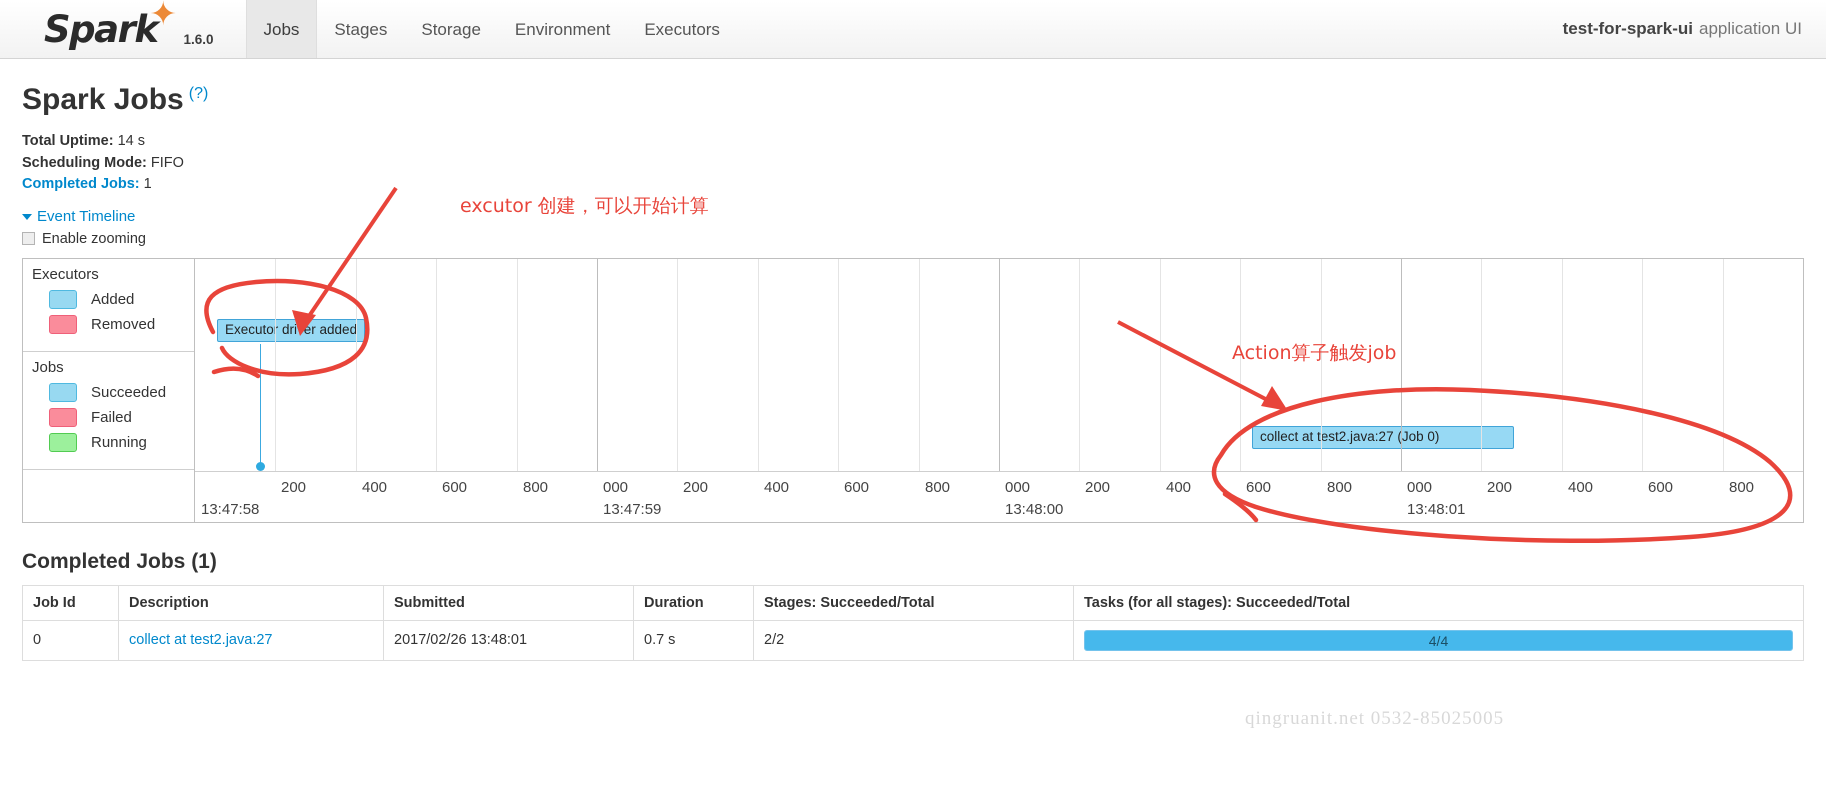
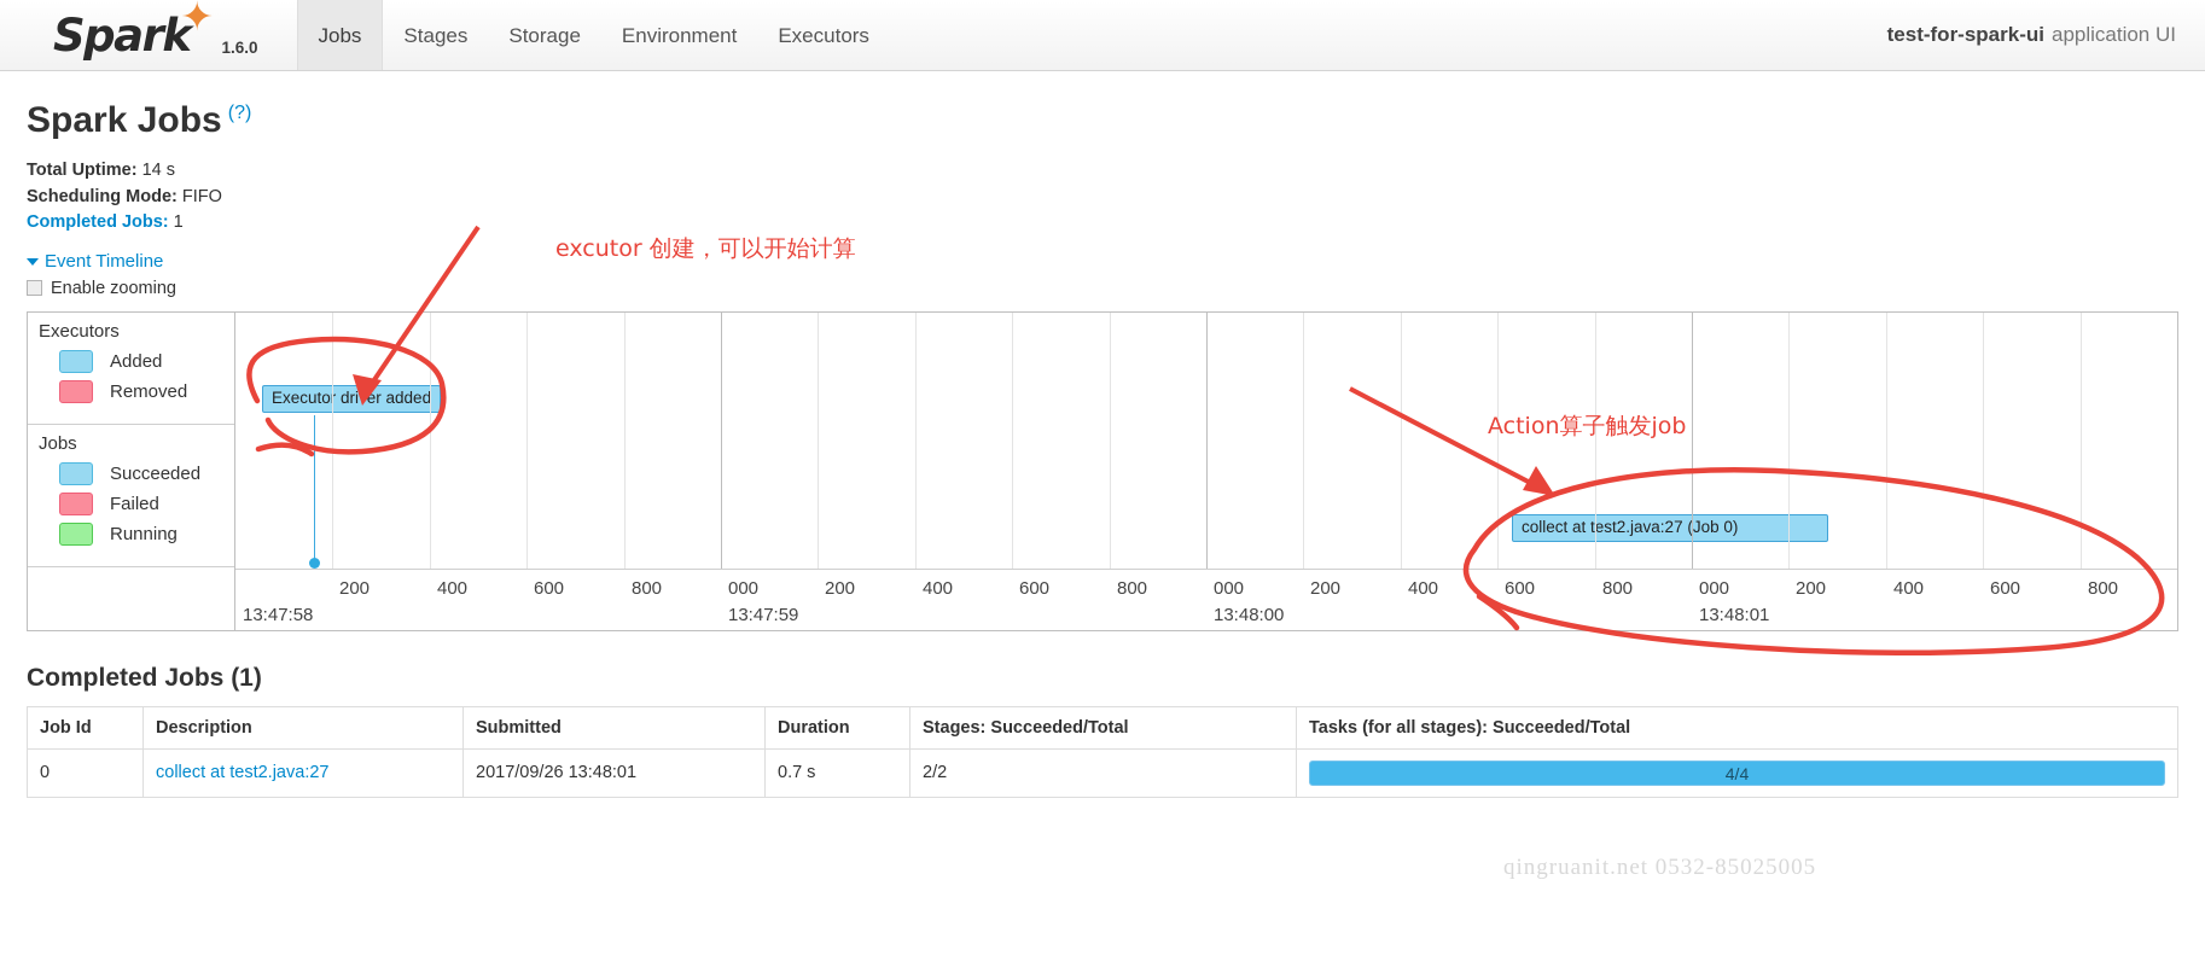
  Spark
  ✦
  1.6.0
  Jobs
  Stages
  Storage
  Environment
  Executors
  test-for-spark-ui
  application UI
  Spark Jobs (?)
  Total Uptime: 14 s
  Scheduling Mode: FIFO
  Completed Jobs: 1
  Event Timeline
  Enable zooming
  Executors
  Added
  Removed
  Jobs
  Succeeded
  Failed
  Running
  Executor drier added
  collect at test2.java:27 (Job 0)
  200
  400
  600
  800
  000
  200
  400
  600
  800
  000
  200
  400
  600
  800
  000
  200
  400
  600
  800
  13:47:58
  13:47:59
  13:48:00
  13:48:01
  Completed Jobs (1)
  Job Id	Description	Submitted	Duration	Stages: Succeeded/Total	Tasks (for all stages): Succeeded/Total
- 0	collect at test2.java:27	2017/02/26 13:48:01	0.7 s	2/2	4/4
+ 0	collect at test2.java:27	2017/09/26 13:48:01	0.7 s	2/2	4/4
  excutor 创建，可以开始计算
  Action算子触发job
  qingruanit.net 0532-85025005
